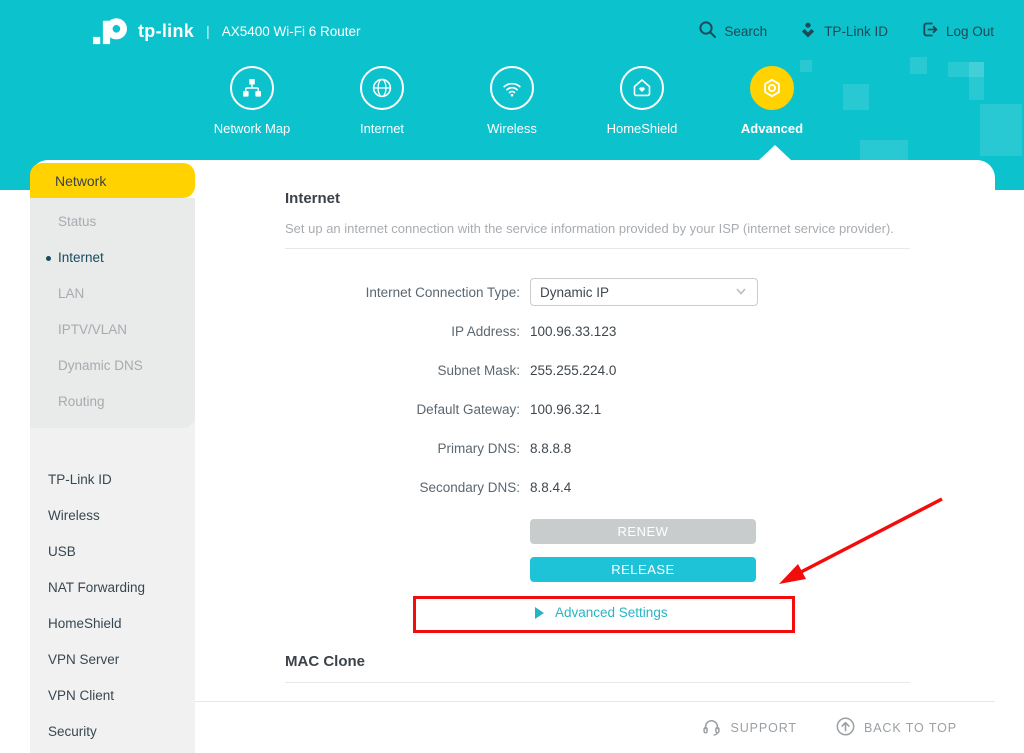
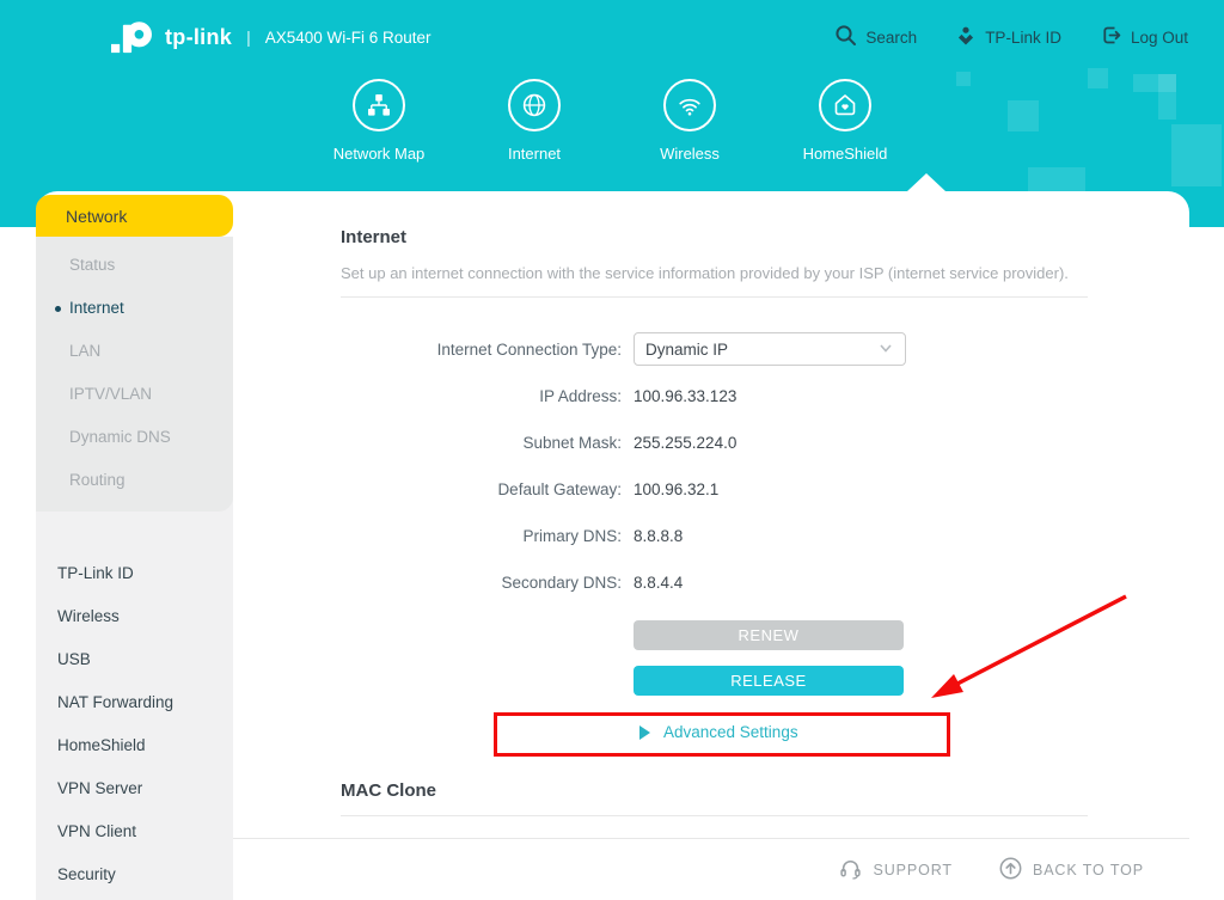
  tp-link
  |
  AX5400 Wi-Fi 6 Router
  Search
  TP-Link ID
  Log Out
  Network Map
  Internet
  Wireless
  HomeShield
- Advanced
  Network
  Status
  Internet
  LAN
  IPTV/VLAN
  Dynamic DNS
  Routing
  TP-Link ID
  Wireless
  USB
  NAT Forwarding
  HomeShield
  VPN Server
  VPN Client
  Security
  Internet
  Set up an internet connection with the service information provided by your ISP (internet service provider).
  Internet Connection Type:
  Dynamic IP
  IP Address:
  100.96.33.123
  Subnet Mask:
  255.255.224.0
  Default Gateway:
  100.96.32.1
  Primary DNS:
  8.8.8.8
  Secondary DNS:
  8.8.4.4
  RENEW
  RELEASE
  Advanced Settings
  MAC Clone
  SUPPORT
  BACK TO TOP
